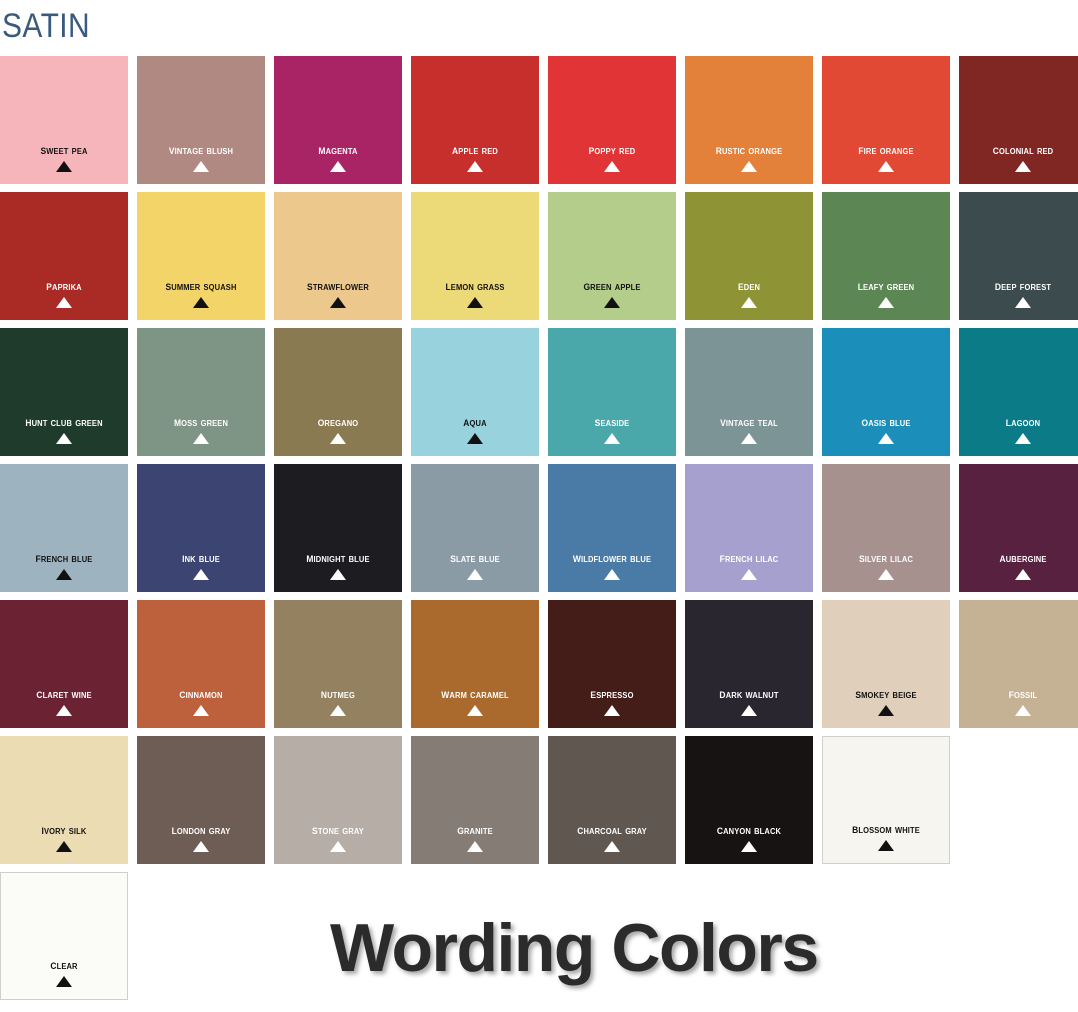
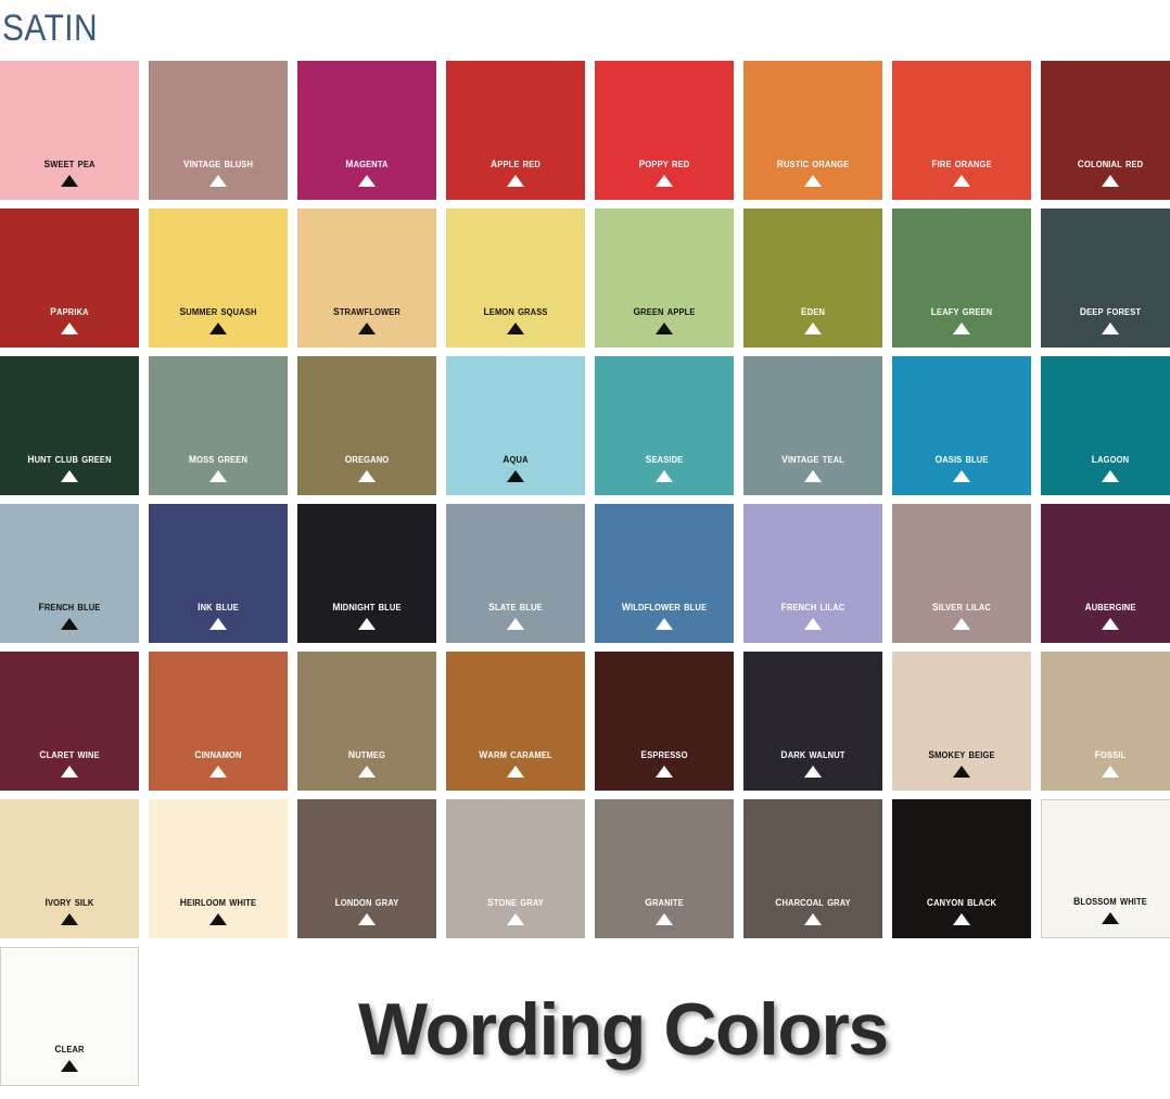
  SATIN
  sweet pea
  vintage blush
  magenta
  apple red
  poppy red
  rustic orange
  fire orange
  colonial red
  paprika
  summer squash
  strawflower
  lemon grass
  green apple
  eden
  leafy green
  deep forest
  hunt club green
  moss green
  oregano
  aqua
  seaside
  vintage teal
  oasis blue
  lagoon
  french blue
  ink blue
  midnight blue
  slate blue
  wildflower blue
  french lilac
  silver lilac
  aubergine
  claret wine
  cinnamon
  nutmeg
  warm caramel
  espresso
  dark walnut
  smokey beige
  fossil
  ivory silk
+ heirloom white
  london gray
  stone gray
  granite
  charcoal gray
  canyon black
  blossom white
  clear
  Wording Colors
